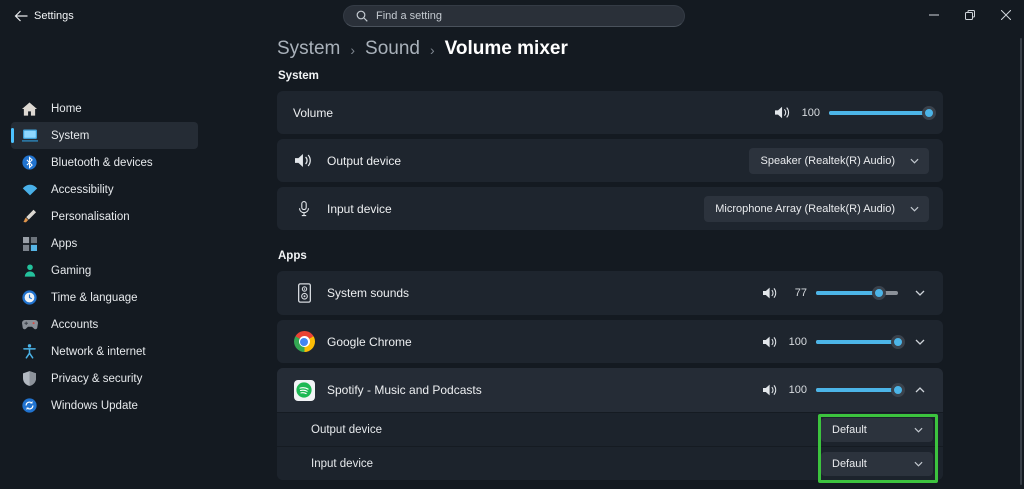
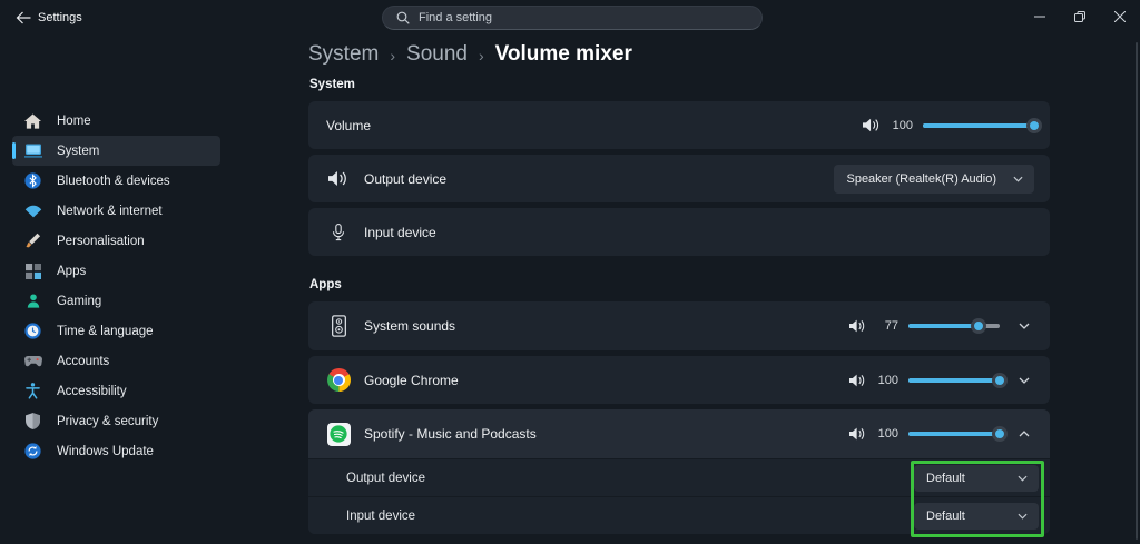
  Settings
  Find a setting
  Home
  System
  Bluetooth & devices
- Accessibility
+ Network & internet
  Personalisation
  Apps
  Gaming
  Time & language
  Accounts
- Network & internet
+ Accessibility
  Privacy & security
  Windows Update
  System
  ›
  Sound
  ›
  Volume mixer
  System
  Volume
  100
  Output device
  Speaker (Realtek(R) Audio)
  Input device
- Microphone Array (Realtek(R) Audio)
  Apps
  System sounds
  77
  Google Chrome
  100
  Spotify - Music and Podcasts
  100
  Output device
  Default
  Input device
  Default
